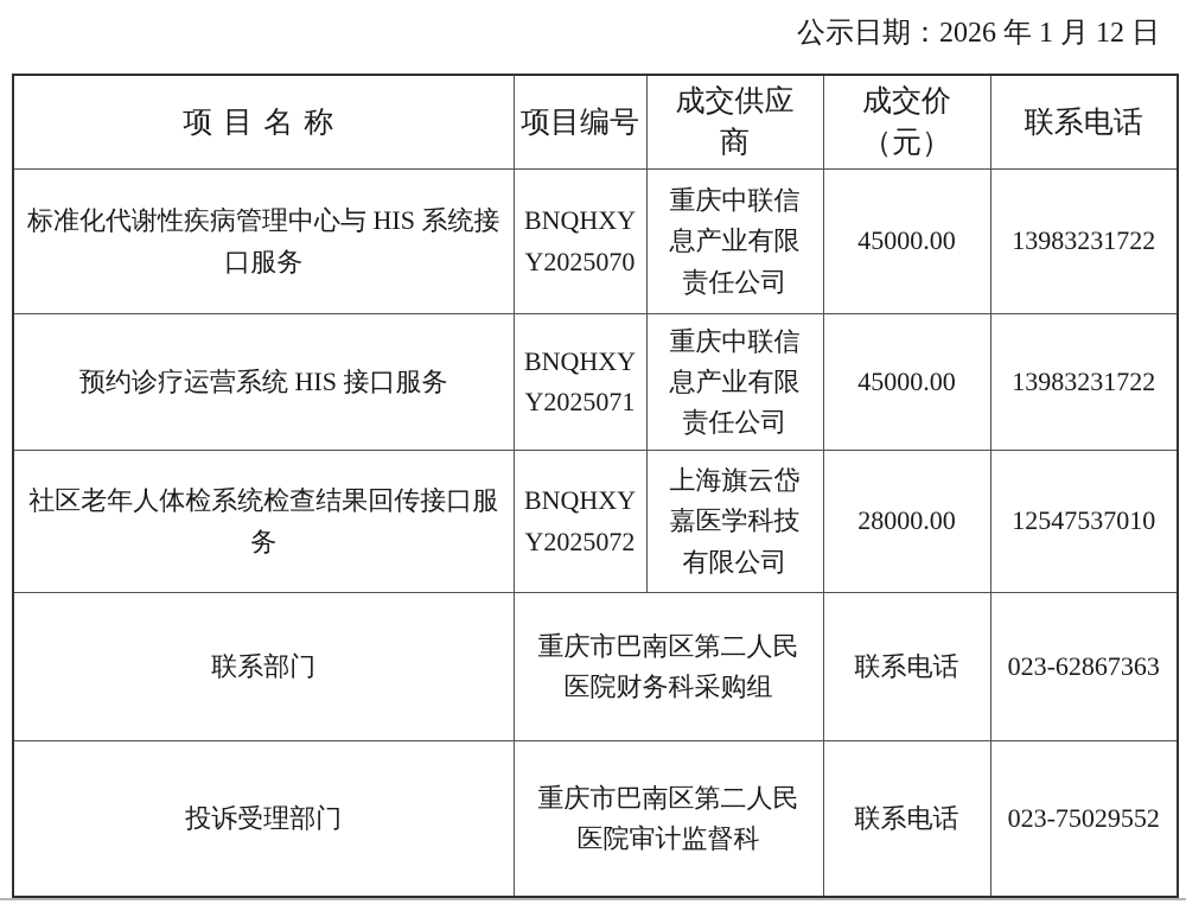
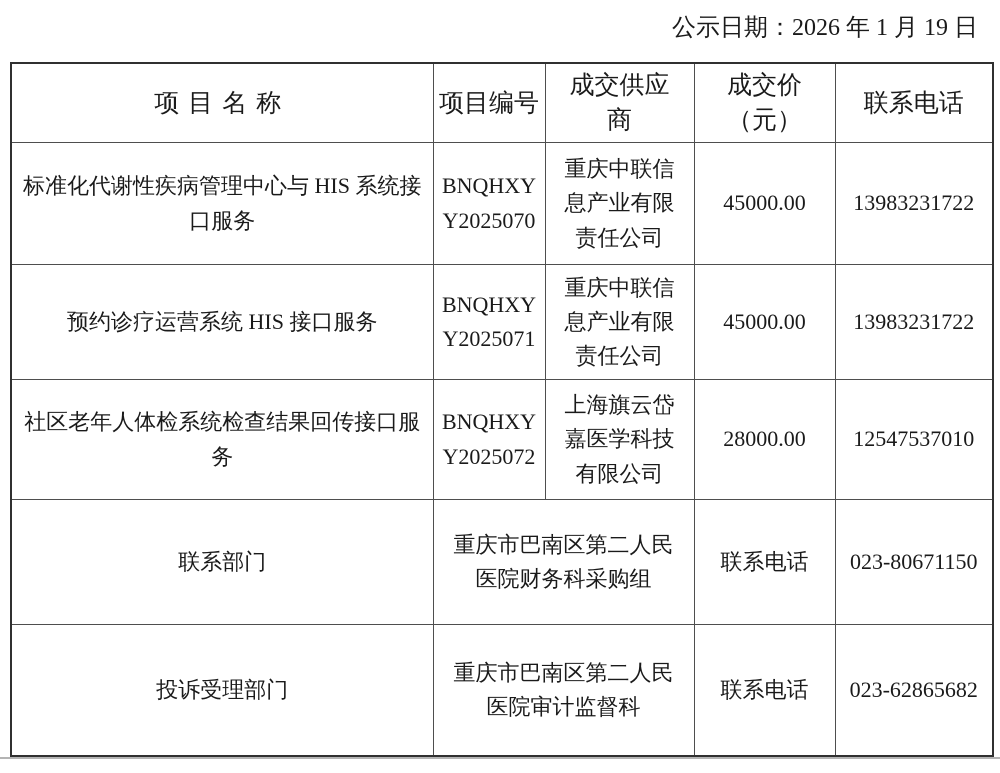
- 公示日期：2026 年 1 月 12 日
+ 公示日期：2026 年 1 月 19 日
  项目名称	项目编号	成交供应商	成交价（元）	联系电话
  标准化代谢性疾病管理中心与 HIS 系统接口服务	BNQHXYY2025070	重庆中联信息产业有限责任公司	45000.00	13983231722
  预约诊疗运营系统 HIS 接口服务	BNQHXYY2025071	重庆中联信息产业有限责任公司	45000.00	13983231722
  社区老年人体检系统检查结果回传接口服务	BNQHXYY2025072	上海旗云岱嘉医学科技有限公司	28000.00	12547537010
- 联系部门	重庆市巴南区第二人民医院财务科采购组	联系电话	023-62867363
+ 联系部门	重庆市巴南区第二人民医院财务科采购组	联系电话	023-80671150
- 投诉受理部门	重庆市巴南区第二人民医院审计监督科	联系电话	023-75029552
+ 投诉受理部门	重庆市巴南区第二人民医院审计监督科	联系电话	023-62865682
